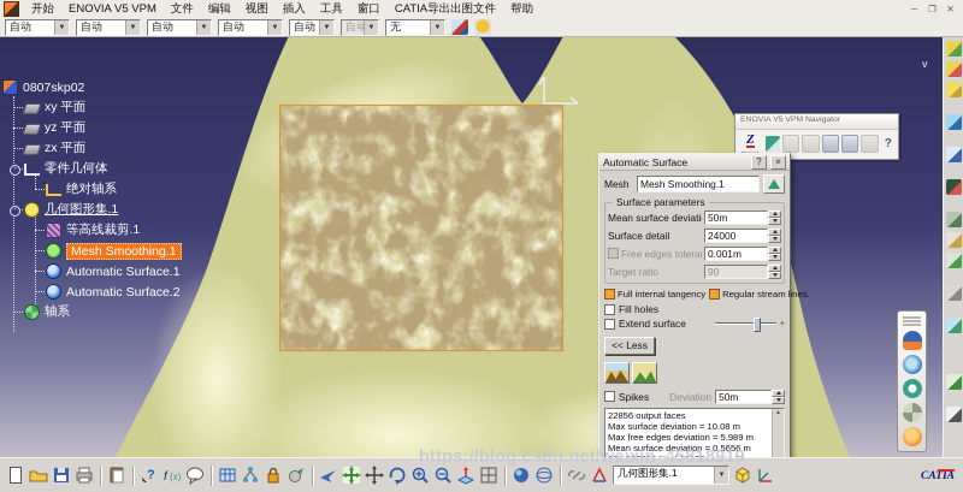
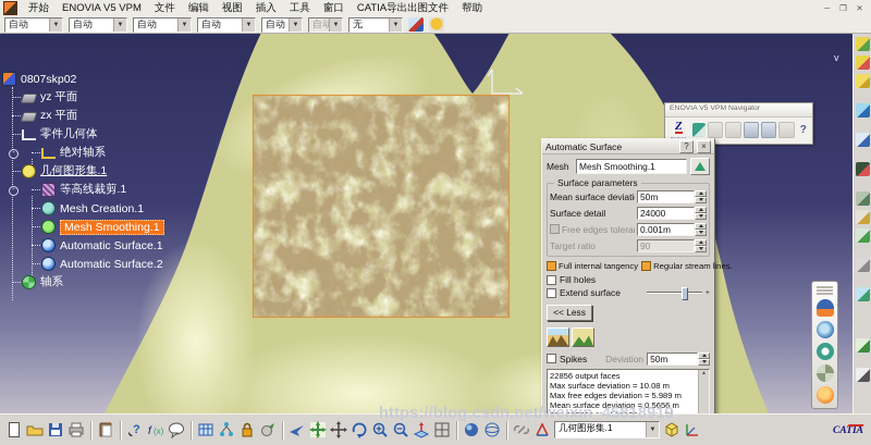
  开始
  ENOVIA V5 VPM
  文件
  编辑
  视图
  插入
  工具
  窗口
  CATIA导出出图文件
  帮助
  ─
  ❐
  ✕
  自动
  自动
  自动
  自动
  自动
  自动
  无
  v
  0807skp02
- xy 平面
  yz 平面
  zx 平面
  零件几何体
  绝对轴系
  几何图形集.1
  等高线裁剪.1
+ Mesh Creation.1
  Mesh Smoothing.1
  Automatic Surface.1
  Automatic Surface.2
  轴系
  Z
  ?
  Automatic Surface
  ?
  ×
  Mesh
  Mesh Smoothing.1
  Surface parameters
  Mean surface deviati
  50m
  Surface detail
  24000
  Free edges tolera
  0.001m
  Target ratio
  90
  Full internal tangency
  Regular stream lines.
  Fill holes
  Extend surface
  << Less
  Spikes
  Deviation
  50m
  22856 output faces
  Max surface deviation = 10.08 m
  Max free edges deviation = 5.989 m
  Mean surface deviation = 0.5656 m
  ?
  f
  (x)
  几何图形集.1
  CATIA
  https://blog.csdn.net/weixin_45818919
